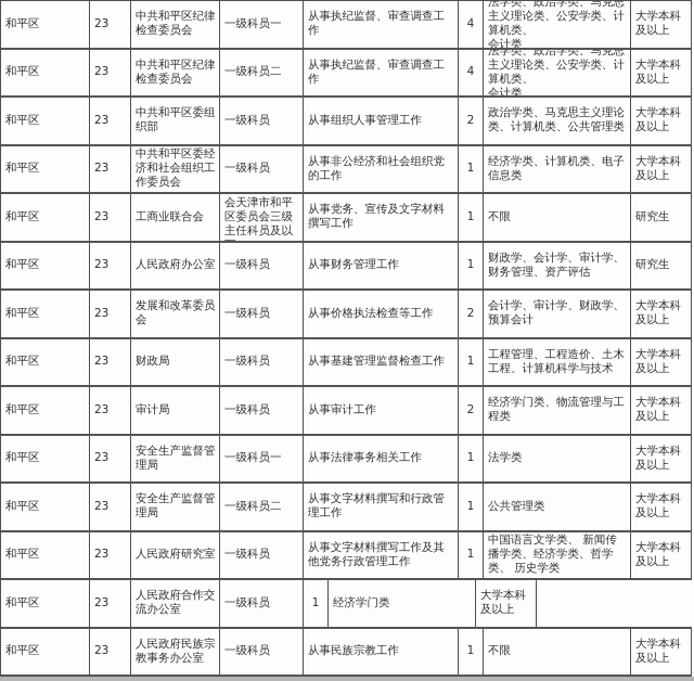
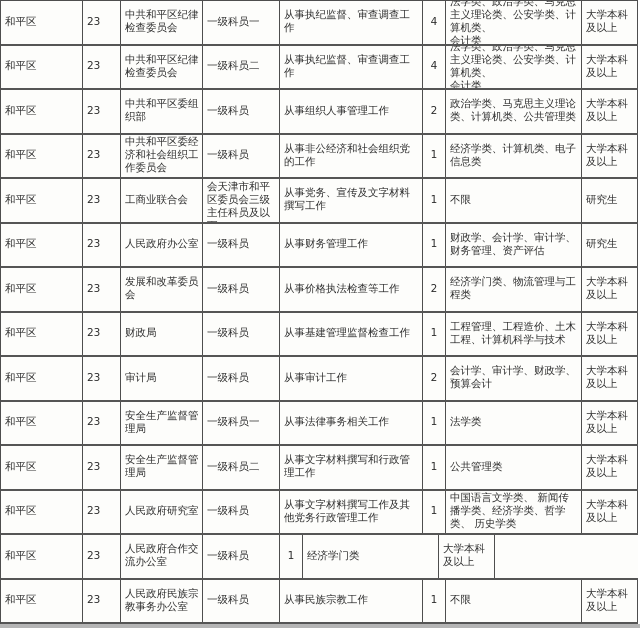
  和平区
  23
  中共和平区纪律检查委员会
  一级科员一
  从事执纪监督、审查调查工作
  4
  法学类、政治学类、马克思主义理论类、公安学类、计算机类、
  会计类
  大学本科及以上
  和平区
  23
  中共和平区纪律检查委员会
  一级科员二
  从事执纪监督、审查调查工作
  4
  法学类、政治学类、马克思主义理论类、公安学类、计算机类、
  会计类
  大学本科及以上
  和平区
  23
  中共和平区委组织部
  一级科员
  从事组织人事管理工作
  2
  政治学类、马克思主义理论类、计算机类、公共管理类
  大学本科及以上
  和平区
  23
  中共和平区委经济和社会组织工作委员会
  一级科员
  从事非公经济和社会组织党的工作
  1
  经济学类、计算机类、电子信息类
  大学本科及以上
  和平区
  23
  工商业联合会
  会天津市和平区委员会三级主任科员及以
  从事党务、宣传及文字材料撰写工作
  1
  不限
  研究生
  和平区
  23
  人民政府办公室
  一级科员
  从事财务管理工作
  1
  财政学、会计学、审计学、财务管理、资产评估
  研究生
  和平区
  23
  发展和改革委员会
  一级科员
  从事价格执法检查等工作
  2
- 会计学、审计学、财政学、预算会计
+ 经济学门类、物流管理与工程类
  大学本科及以上
  和平区
  23
  财政局
  一级科员
  从事基建管理监督检查工作
  1
  工程管理、工程造价、土木工程、计算机科学与技术
  大学本科及以上
  和平区
  23
  审计局
  一级科员
  从事审计工作
  2
- 经济学门类、物流管理与工程类
+ 会计学、审计学、财政学、预算会计
  大学本科及以上
  和平区
  23
  安全生产监督管理局
  一级科员一
  从事法律事务相关工作
  1
  法学类
  大学本科及以上
  和平区
  23
  安全生产监督管理局
  一级科员二
  从事文字材料撰写和行政管理工作
  1
  公共管理类
  大学本科及以上
  和平区
  23
  人民政府研究室
  一级科员
  从事文字材料撰写工作及其他党务行政管理工作
  1
  中国语言文学类、 新闻传播学类、经济学类、哲学类、 历史学类
  大学本科及以上
  和平区
  23
  人民政府合作交流办公室
  一级科员
  1
  经济学门类
  大学本科及以上
  和平区
  23
  人民政府民族宗教事务办公室
  一级科员
  从事民族宗教工作
  1
  不限
  大学本科及以上
